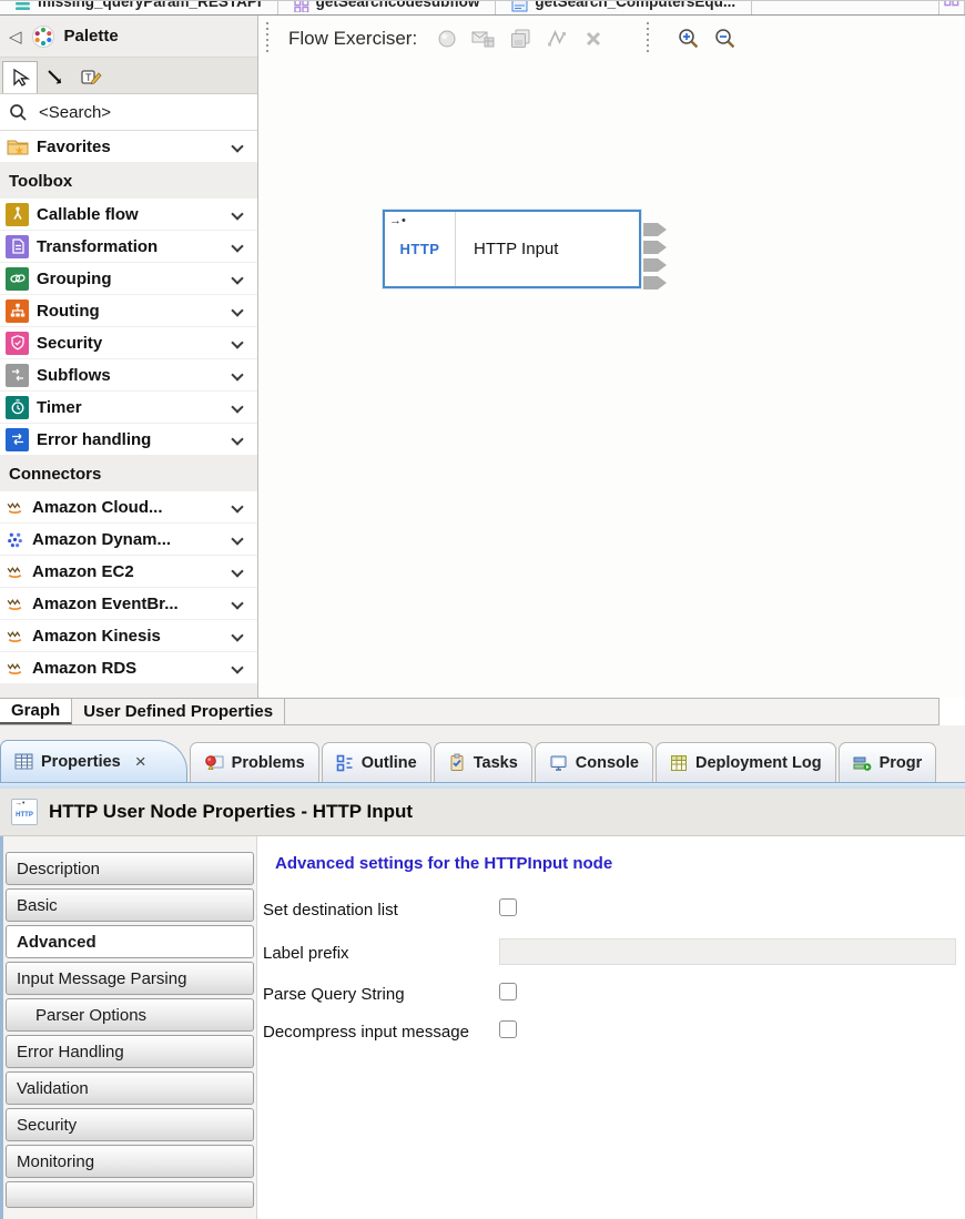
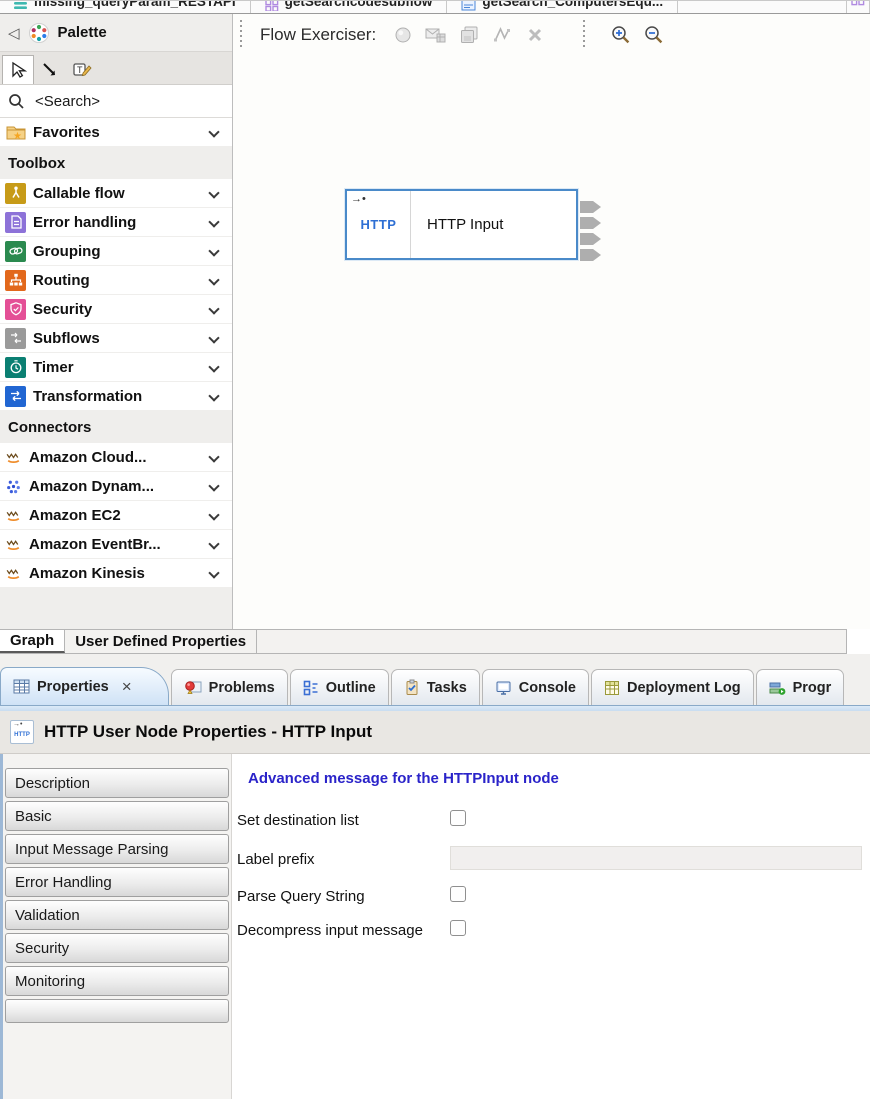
  missing_queryParam_RESTAPI
  getSearchcodesubflow
  getSearch_ComputersEqu...
  ◁
  Palette
  T
  <Search>
  ★
  Favorites
  Toolbox
  Callable flow
- Transformation
+ Error handling
  Grouping
  Routing
  Security
  Subflows
  Timer
- Error handling
+ Transformation
  Connectors
  Amazon Cloud...
  Amazon Dynam...
  Amazon EC2
  Amazon EventBr...
  Amazon Kinesis
- Amazon RDS
  Flow Exerciser:
  →•
  HTTP
  HTTP Input
  Graph
  User Defined Properties
  Properties
  ×
  Problems
  Outline
  Tasks
  Console
  Deployment Log
  Progr
  HTTP User Node Properties - HTTP Input
  Description
  Basic
- Advanced
  Input Message Parsing
- Parser Options
  Error Handling
  Validation
  Security
  Monitoring
- Advanced settings for the HTTPInput node
+ Advanced message for the HTTPInput node
  Set destination list
  Label prefix
  Parse Query String
  Decompress input message
